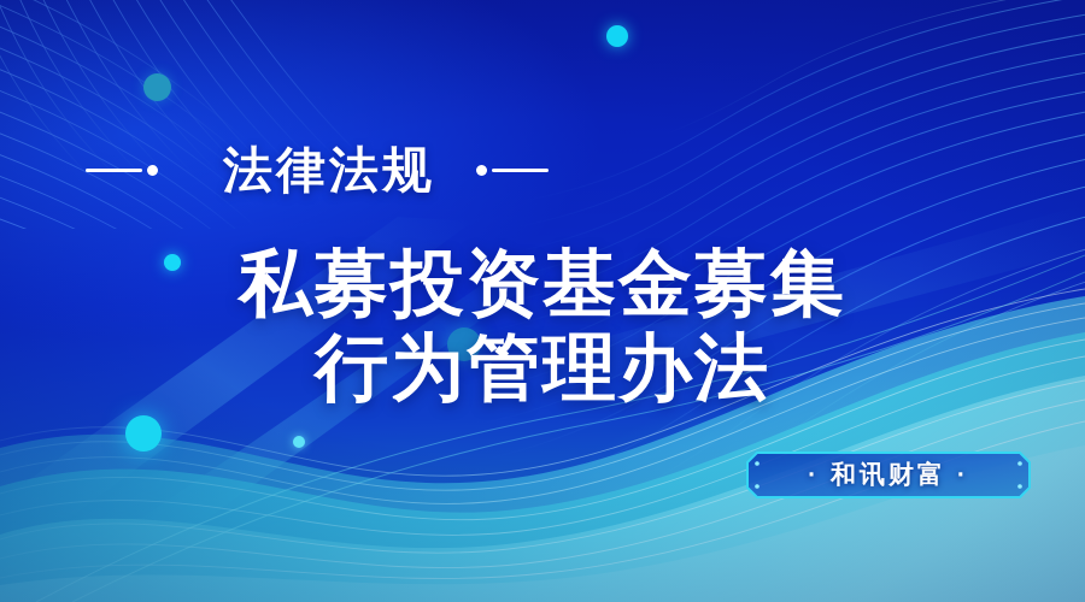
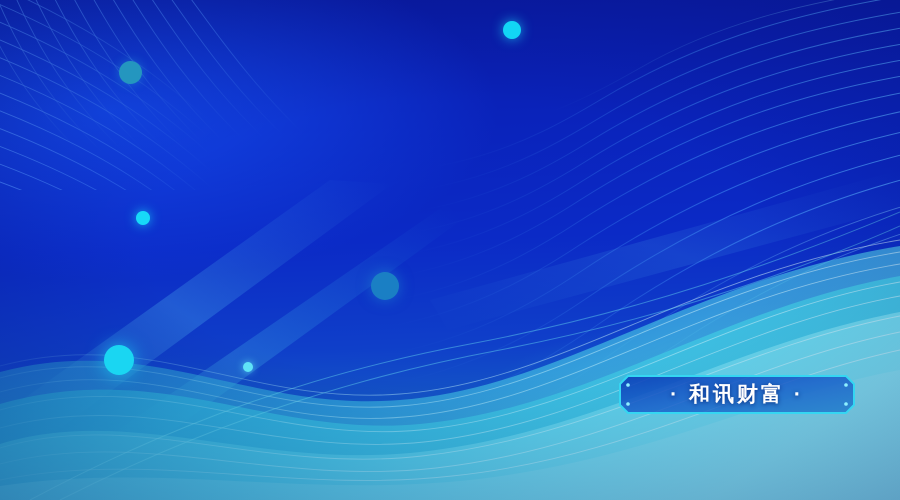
- 法律法规
- 私募投资基金募集
- 行为管理办法
  · 和讯财富 ·
